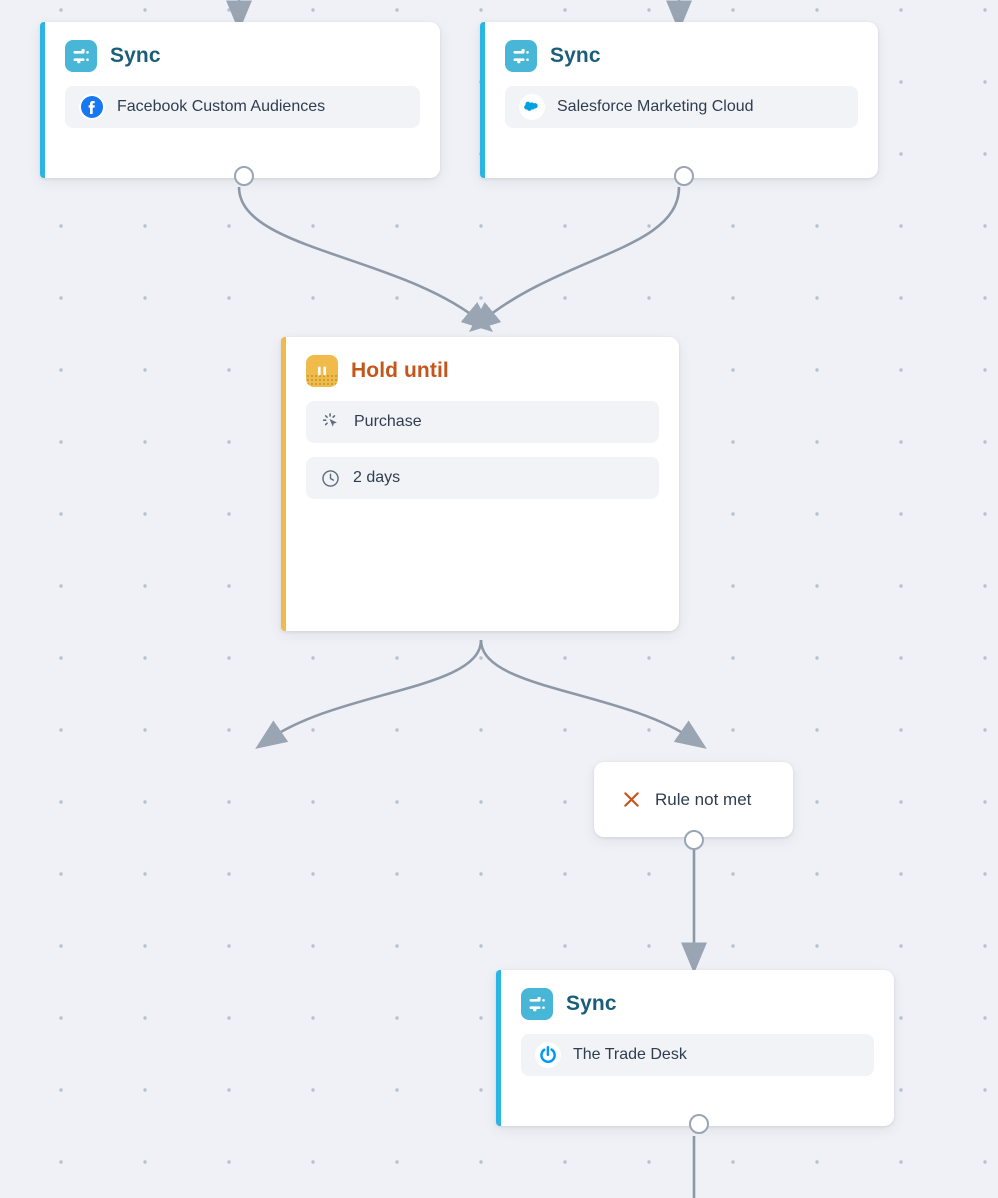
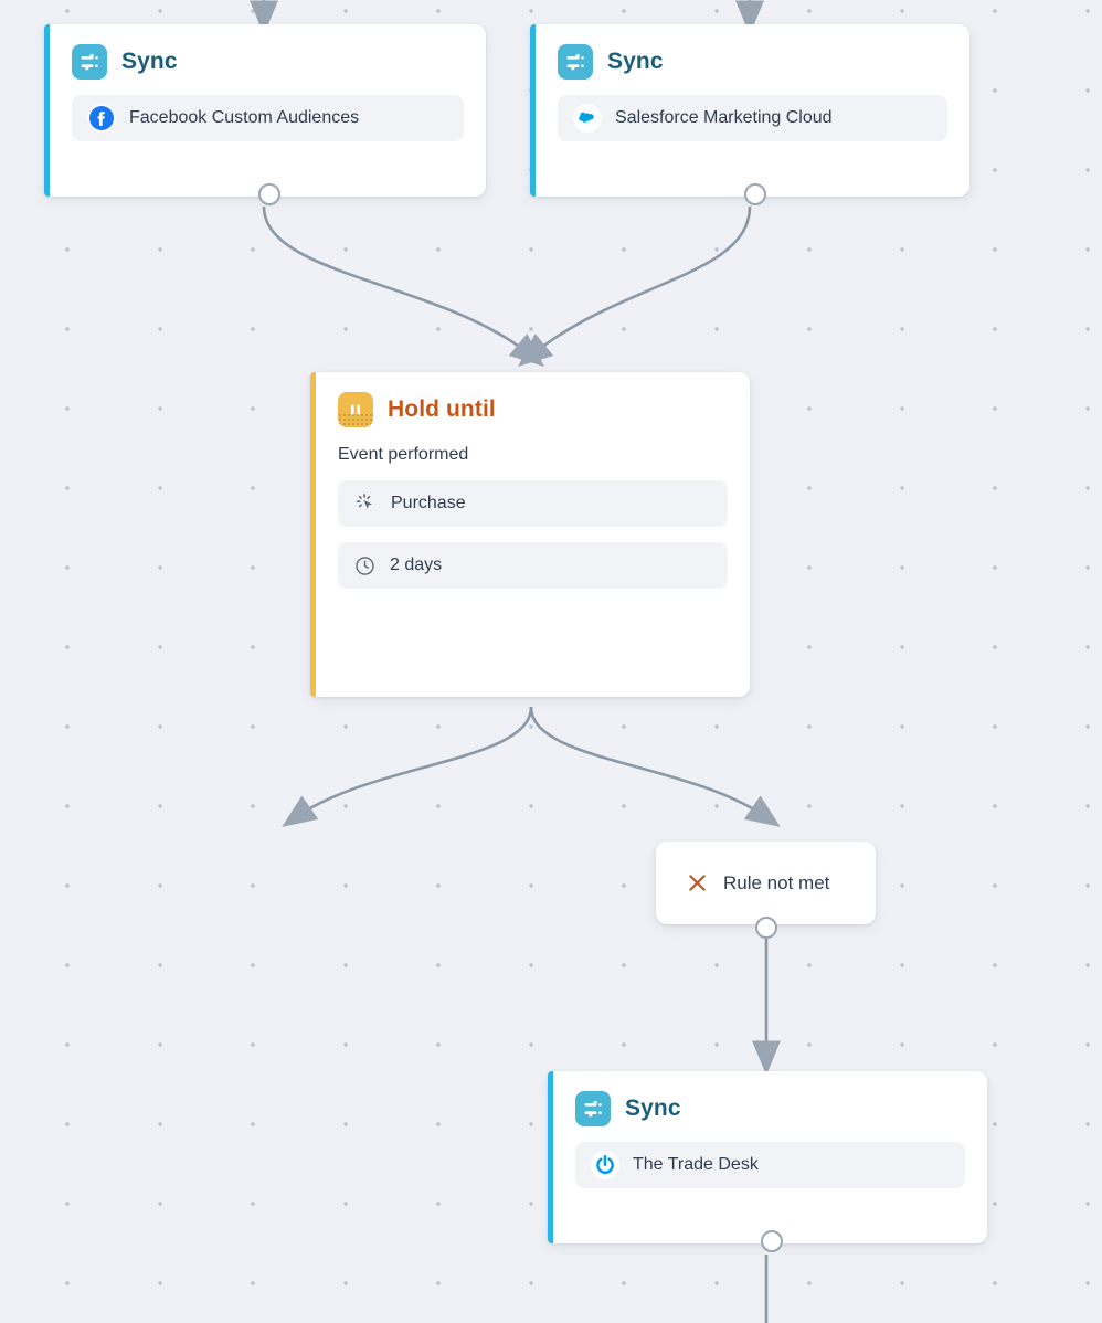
  Sync
  Facebook Custom Audiences
  Sync
  Salesforce Marketing Cloud
  Hold until
+ Event performed
  Purchase
  2 days
  Rule not met
  Sync
  The Trade Desk
